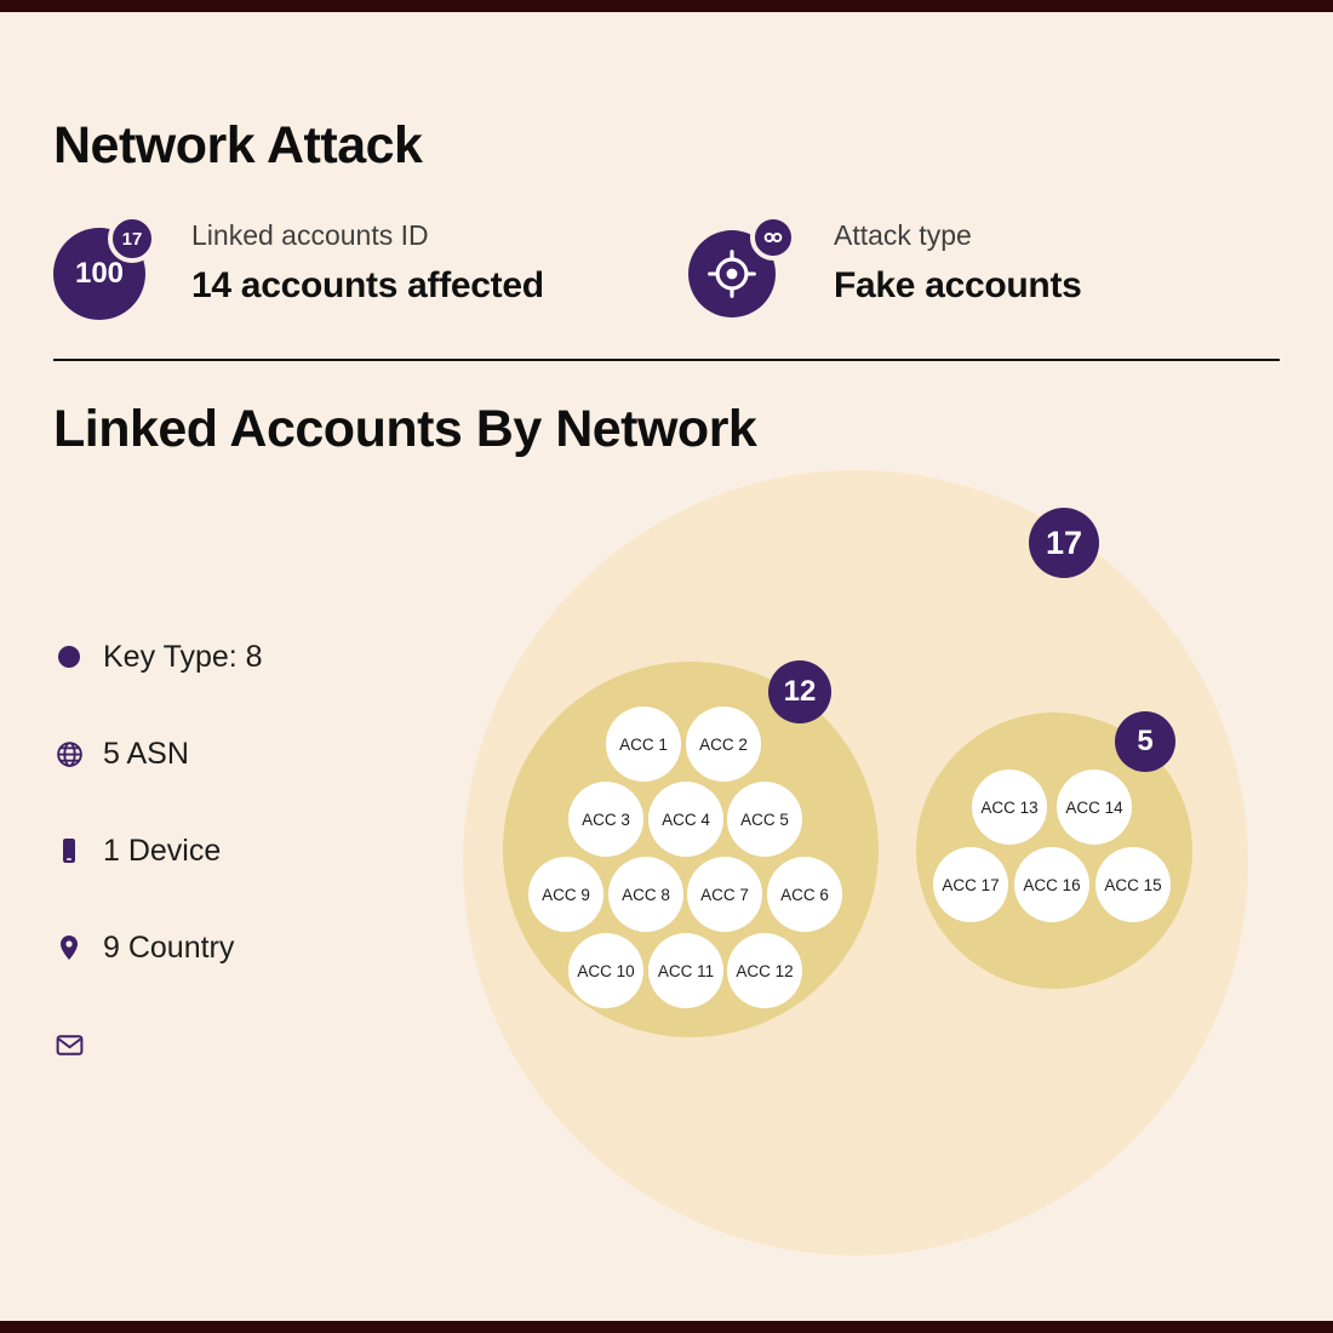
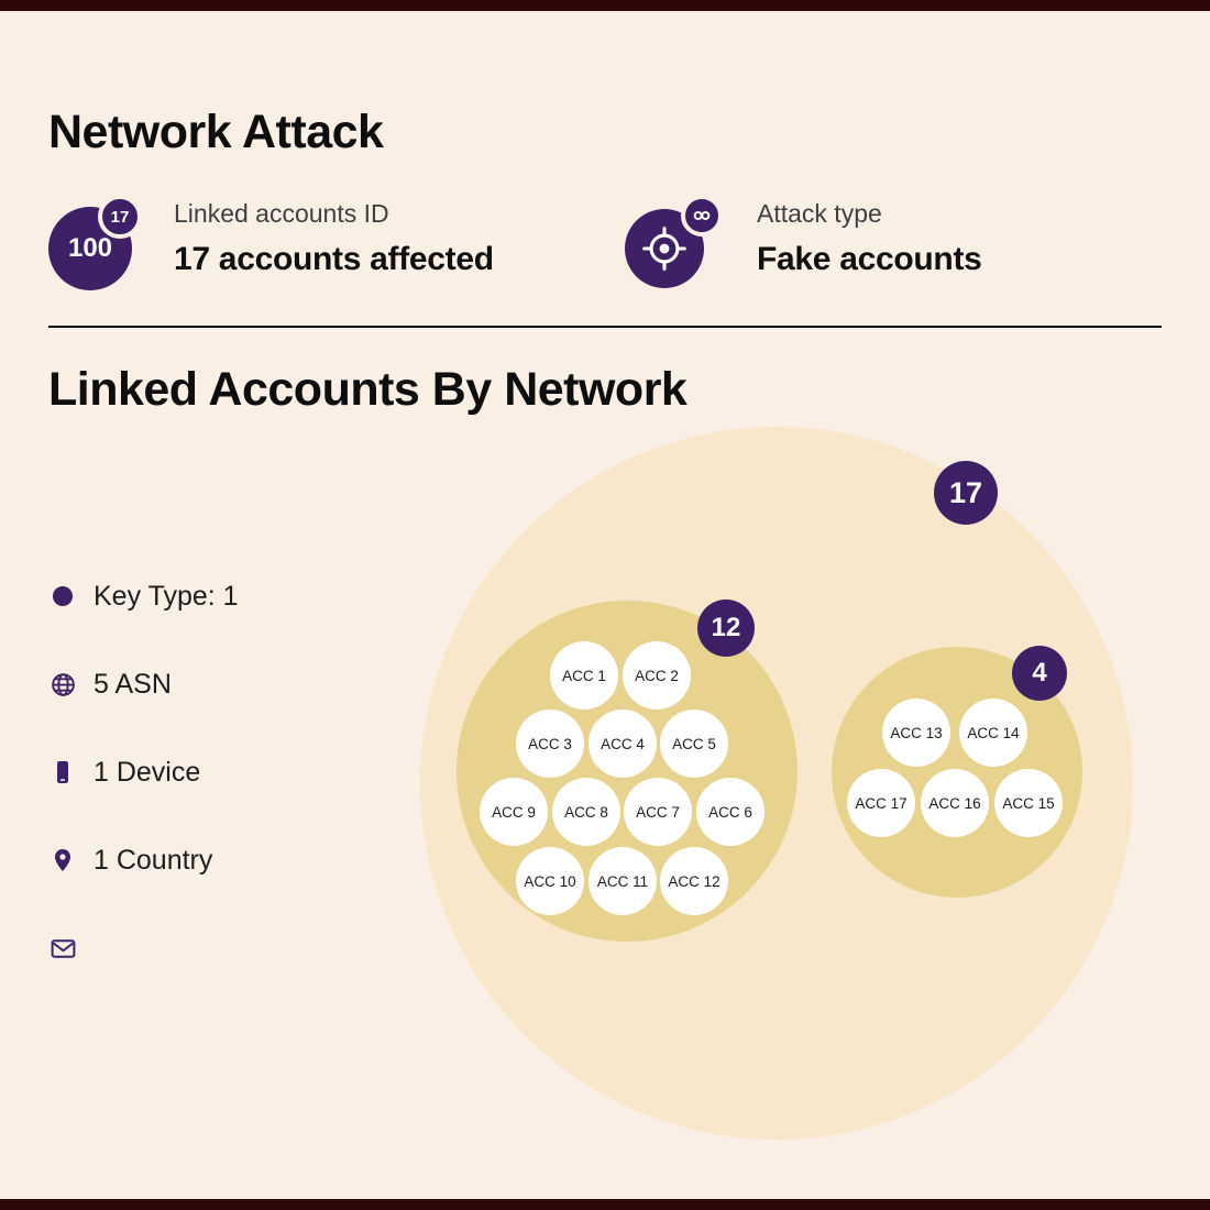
  Network Attack
  100
  17
  Linked accounts ID
- 14 accounts affected
+ 17 accounts affected
  Attack type
  Fake accounts
  Linked Accounts By Network
- Key Type: 8
+ Key Type: 1
  5 ASN
  1 Device
- 9 Country
+ 1 Country
  17
  12
- 5
+ 4
  ACC 1
  ACC 2
  ACC 3
  ACC 4
  ACC 5
  ACC 9
  ACC 8
  ACC 7
  ACC 6
  ACC 10
  ACC 11
  ACC 12
  ACC 13
  ACC 14
  ACC 17
  ACC 16
  ACC 15
